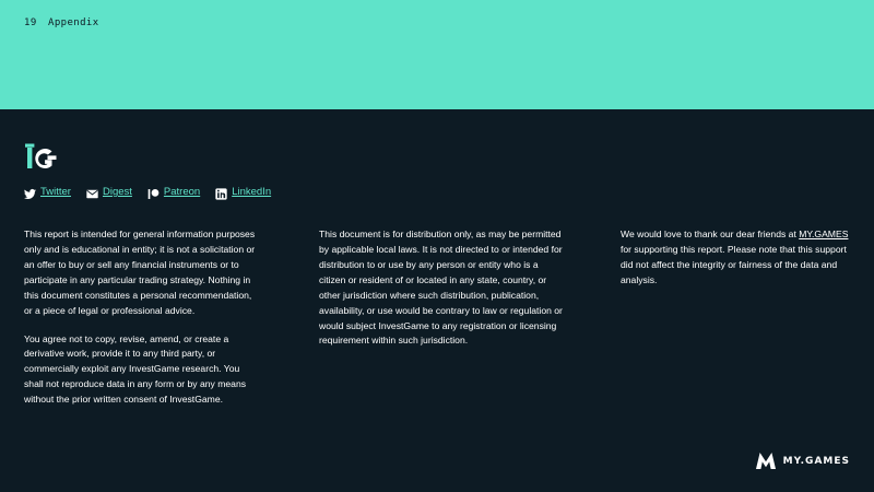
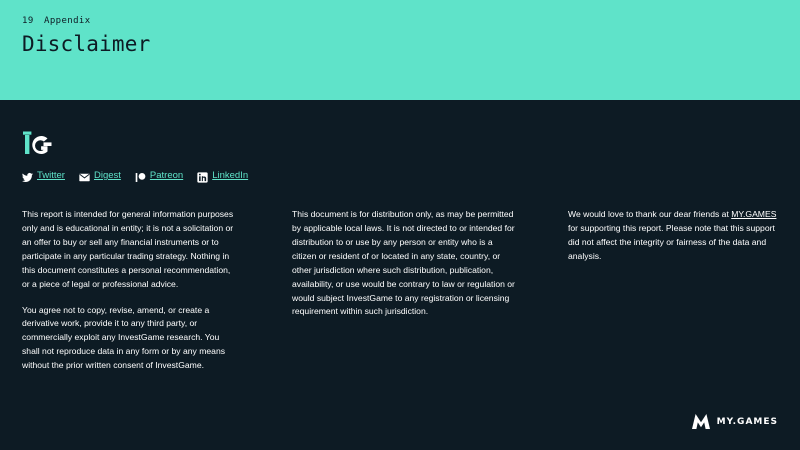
  19 Appendix
+ Disclaimer
  Twitter
  Digest
  Patreon
  LinkedIn
  This report is intended for general information purposes only and is educational in entity; it is not a solicitation or an offer to buy or sell any financial instruments or to participate in any particular trading strategy. Nothing in this document constitutes a personal recommendation, or a piece of legal or professional advice.
  You agree not to copy, revise, amend, or create a derivative work, provide it to any third party, or commercially exploit any InvestGame research. You shall not reproduce data in any form or by any means without the prior written consent of InvestGame.
  This document is for distribution only, as may be permitted by applicable local laws. It is not directed to or intended for distribution to or use by any person or entity who is a citizen or resident of or located in any state, country, or other jurisdiction where such distribution, publication, availability, or use would be contrary to law or regulation or would subject InvestGame to any registration or licensing requirement within such jurisdiction.
  We would love to thank our dear friends at MY.GAMES for supporting this report. Please note that this support did not affect the integrity or fairness of the data and analysis.
  MY.GAMES
